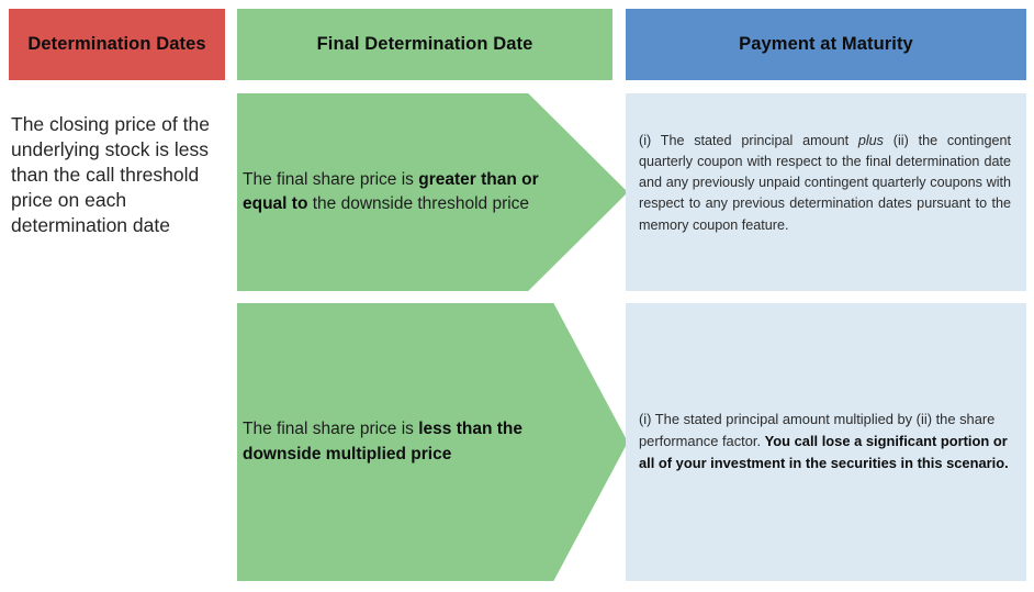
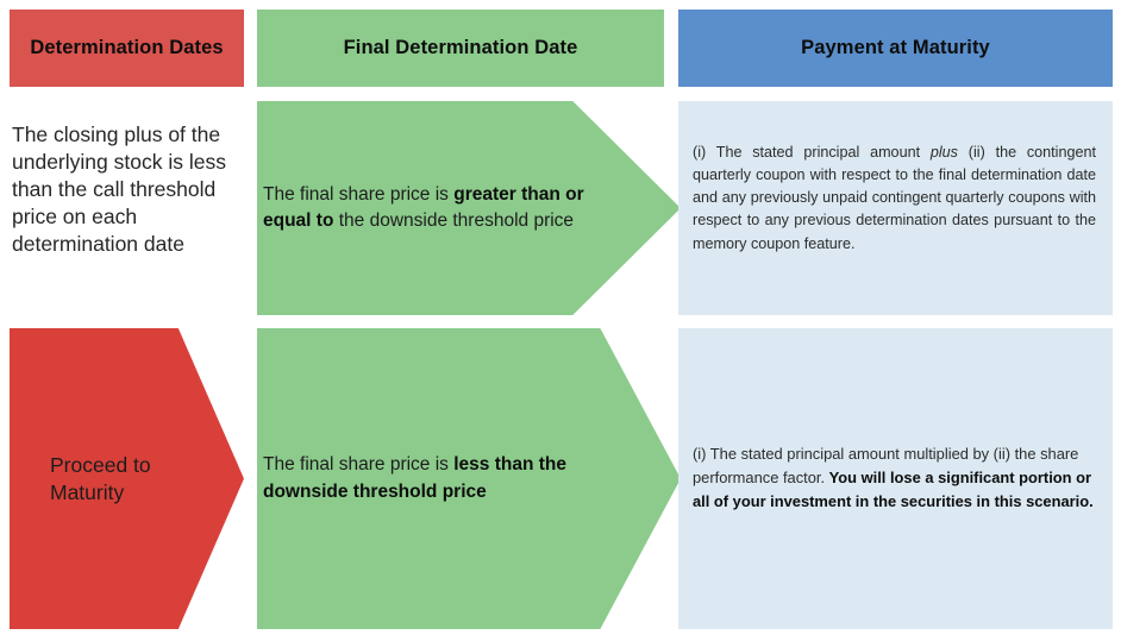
  Determination Dates
  Final Determination Date
  Payment at Maturity
- The closing price of the underlying stock is less than the call threshold price on each determination date
+ The closing plus of the underlying stock is less than the call threshold price on each determination date
  The final share price is greater than or equal to the downside threshold price
  (i) The stated principal amount plus (ii) the contingent quarterly coupon with respect to the final determination date and any previously unpaid contingent quarterly coupons with respect to any previous determination dates pursuant to the memory coupon feature.
+ Proceed to Maturity
- The final share price is less than the downside multiplied price
+ The final share price is less than the downside threshold price
- (i) The stated principal amount multiplied by (ii) the share performance factor. You call lose a significant portion or all of your investment in the securities in this scenario.
+ (i) The stated principal amount multiplied by (ii) the share performance factor. You will lose a significant portion or all of your investment in the securities in this scenario.
